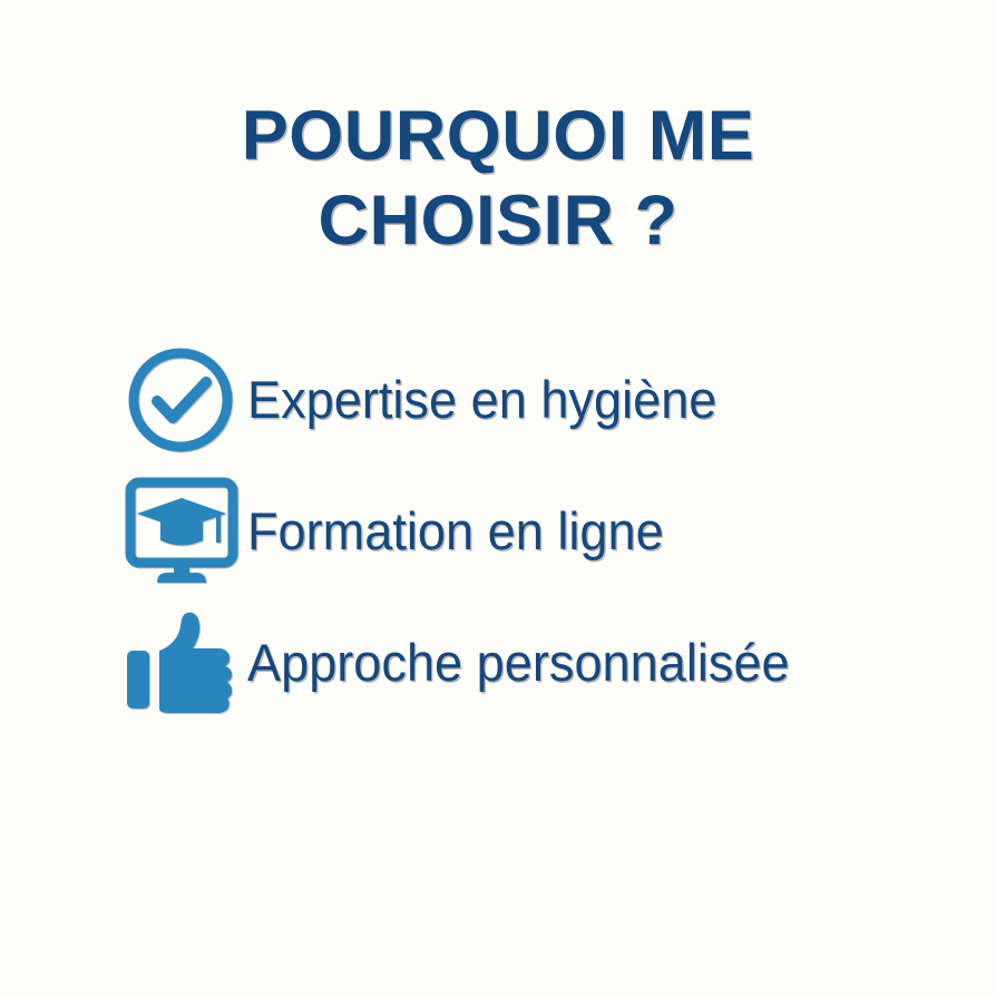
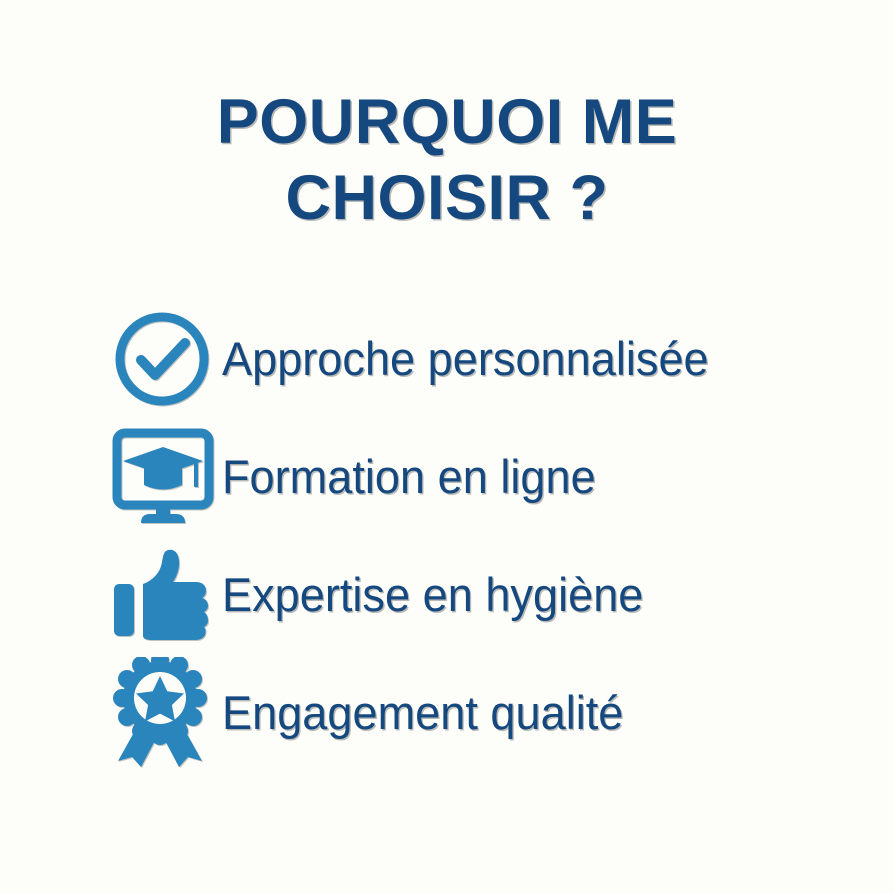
  POURQUOI ME
  CHOISIR ?
- Expertise en hygiène
+ Approche personnalisée
  Formation en ligne
- Approche personnalisée
+ Expertise en hygiène
+ Engagement qualité
